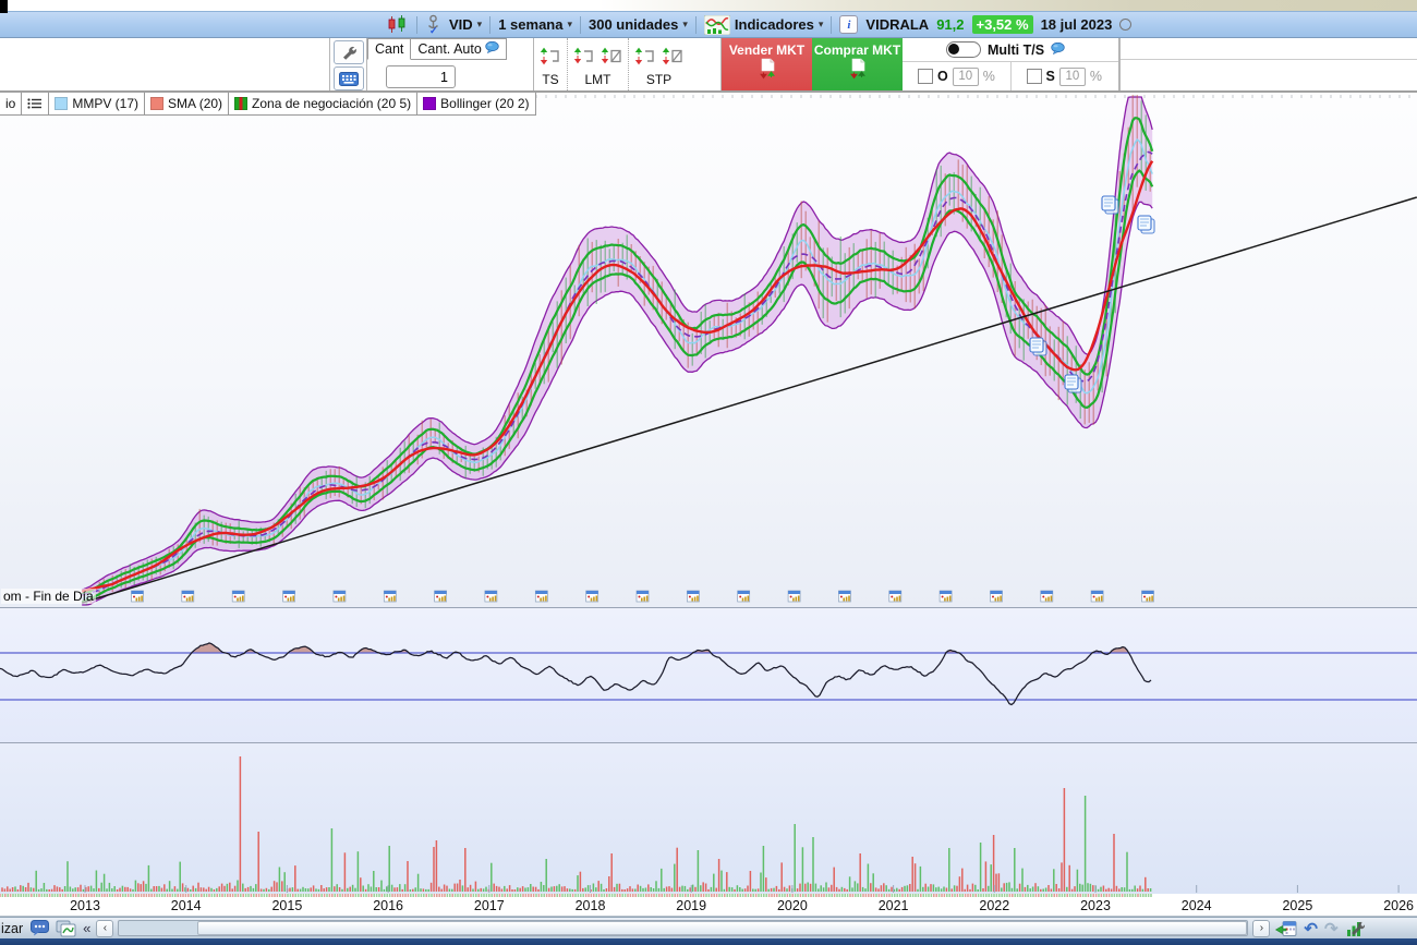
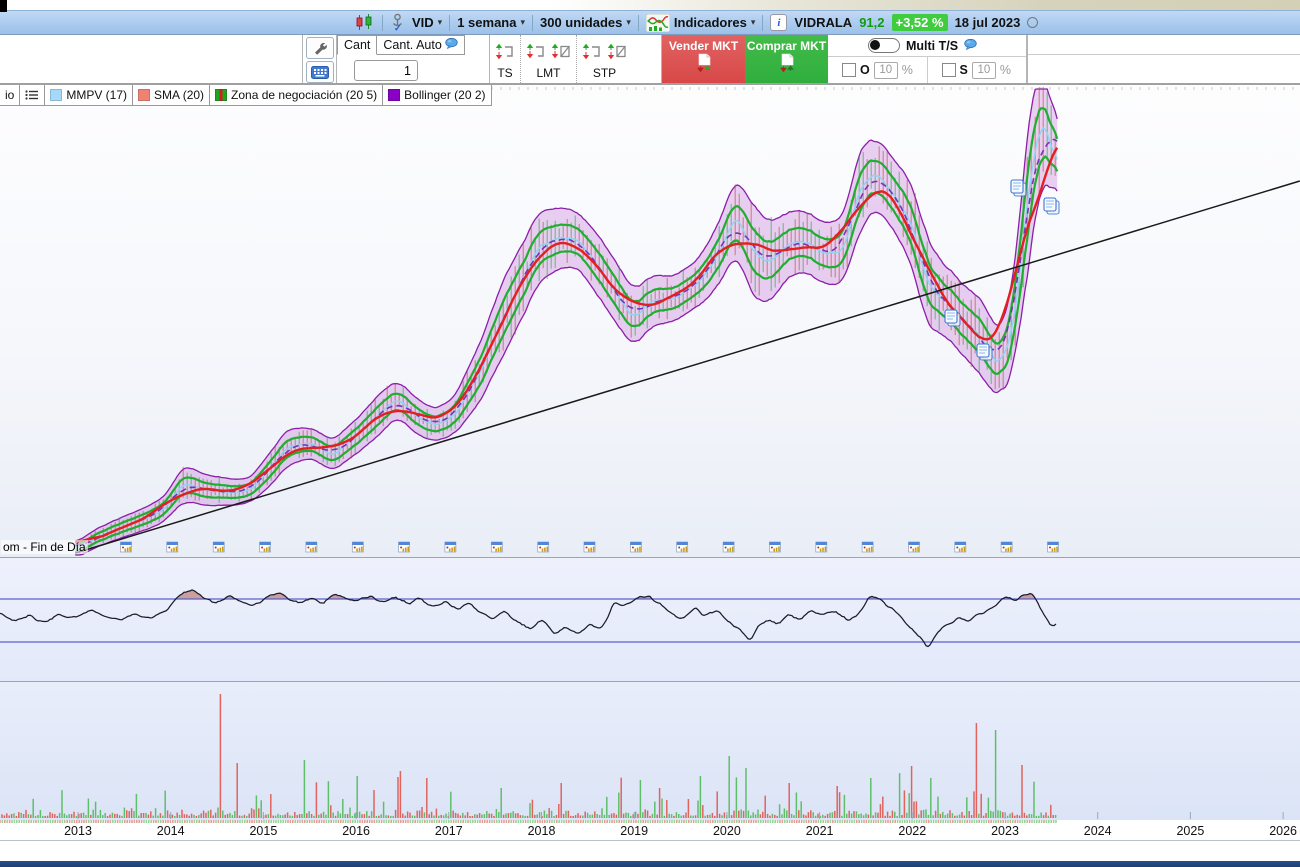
  ✓
  VID
  ▾
  1 semana
  ▾
  300 unidades
  ▾
  Indicadores
  ▾
  i
  VIDRALA
  91,2
  +3,52 %
  18 jul 2023
  Cant
  Cant. Auto
  1
  TS
  LMT
  STP
  Vender MKT
  Comprar MKT
  Multi T/S
  O
  10
  %
  S
  10
  %
  io
  MMPV (17)
  SMA (20)
  Zona de negociación (20 5)
  Bollinger (20 2)
  om - Fin de Día
  2013
  2014
  2015
  2016
  2017
  2018
  2019
  2020
  2021
  2022
  2023
  2024
  2025
  2026
- izar
- «
- ‹
- ›
- ↶
- ↷
